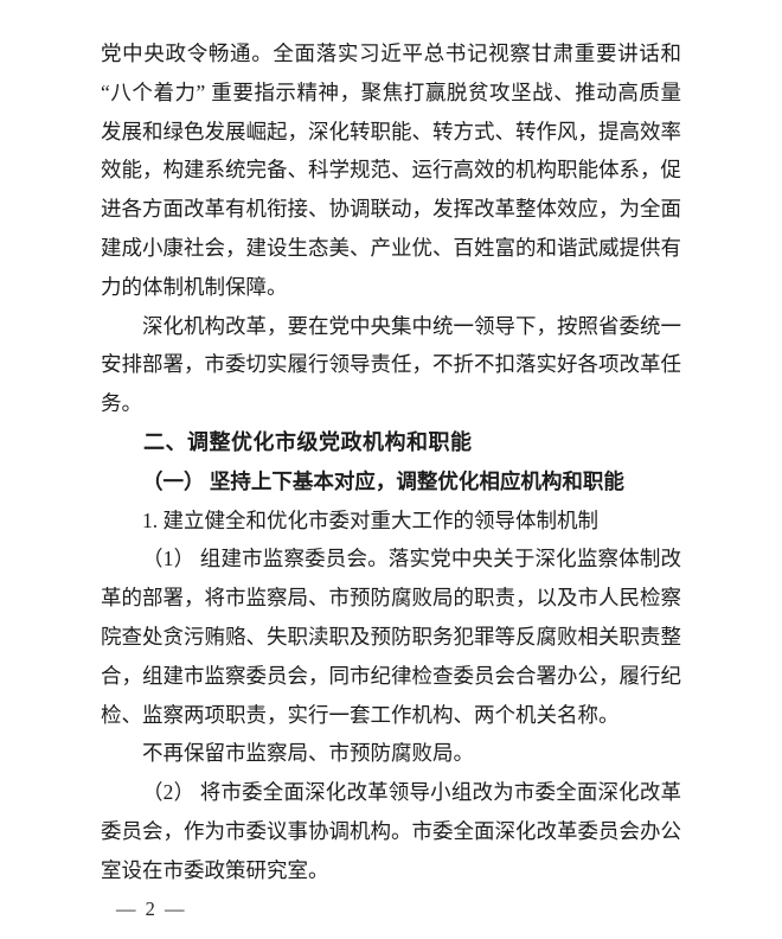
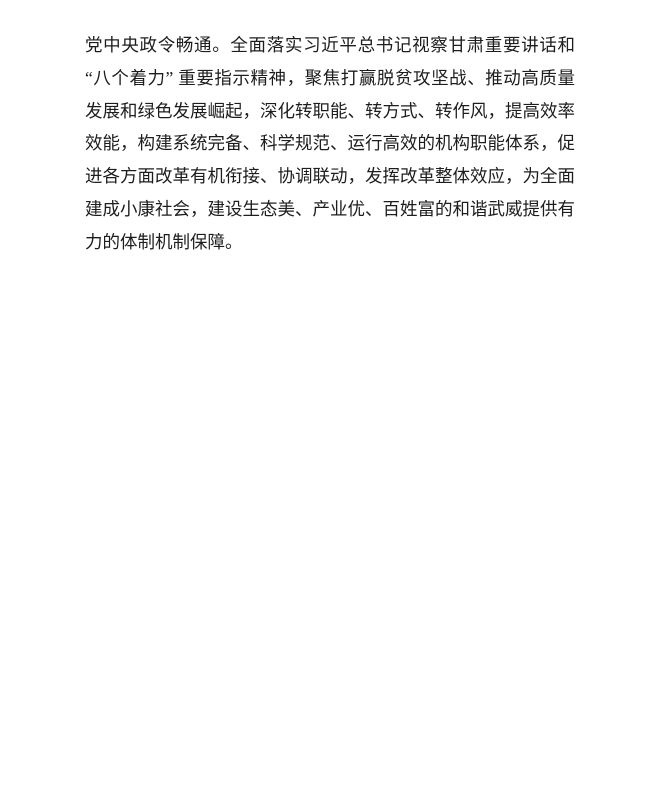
  党中央政令畅通。全面落实习近平总书记视察甘肃重要讲话和“八个着力” 重要指示精神，聚焦打赢脱贫攻坚战、推动高质量发展和绿色发展崛起，深化转职能、转方式、转作风，提高效率效能，构建系统完备、科学规范、运行高效的机构职能体系，促进各方面改革有机衔接、协调联动，发挥改革整体效应，为全面建成小康社会，建设生态美、产业优、百姓富的和谐武威提供有力的体制机制保障。
- 深化机构改革，要在党中央集中统一领导下，按照省委统一安排部署，市委切实履行领导责任，不折不扣落实好各项改革任务。
- 二、调整优化市级党政机构和职能
- （一） 坚持上下基本对应，调整优化相应机构和职能
- 1. 建立健全和优化市委对重大工作的领导体制机制
- （1） 组建市监察委员会。落实党中央关于深化监察体制改革的部署，将市监察局、市预防腐败局的职责，以及市人民检察院查处贪污贿赂、失职渎职及预防职务犯罪等反腐败相关职责整合，组建市监察委员会，同市纪律检查委员会合署办公，履行纪检、监察两项职责，实行一套工作机构、两个机关名称。
- 不再保留市监察局、市预防腐败局。
- （2） 将市委全面深化改革领导小组改为市委全面深化改革委员会，作为市委议事协调机构。市委全面深化改革委员会办公室设在市委政策研究室。
- — 2 —
